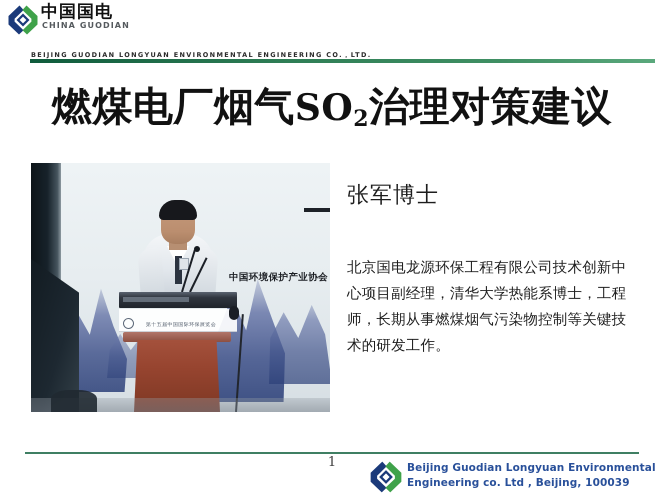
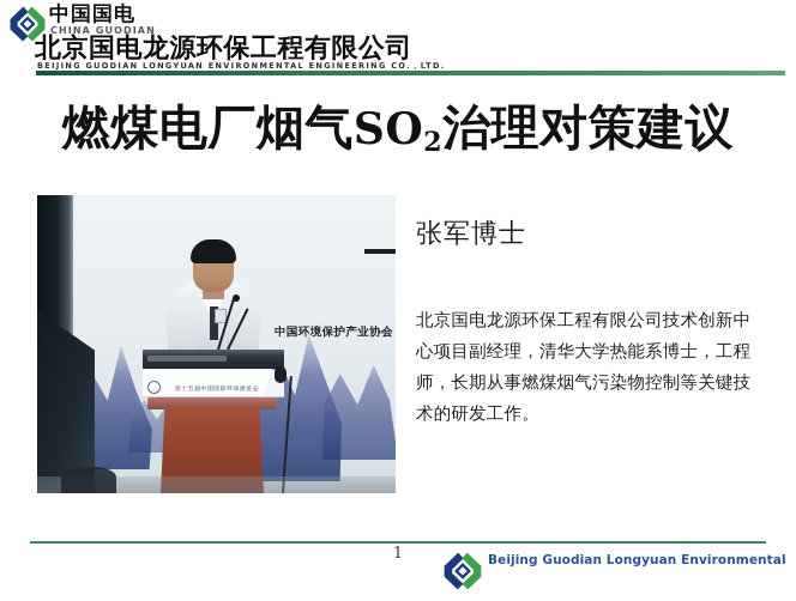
  中国国电
  CHINA GUODIAN
+ 北京国电龙源环保工程有限公司
  BEIJING GUODIAN LONGYUAN ENVIRONMENTAL ENGINEERING CO.，LTD.
  燃煤电厂烟气SO2治理对策建议
  中国环境保护产业协会
  张军博士
  北京国电龙源环保工程有限公司技术创新中心项目副经理，清华大学热能系博士，工程师，长期从事燃煤烟气污染物控制等关键技术的研发工作。
  1
  Beijing Guodian Longyuan Environmental
- Engineering co. Ltd , Beijing, 100039
